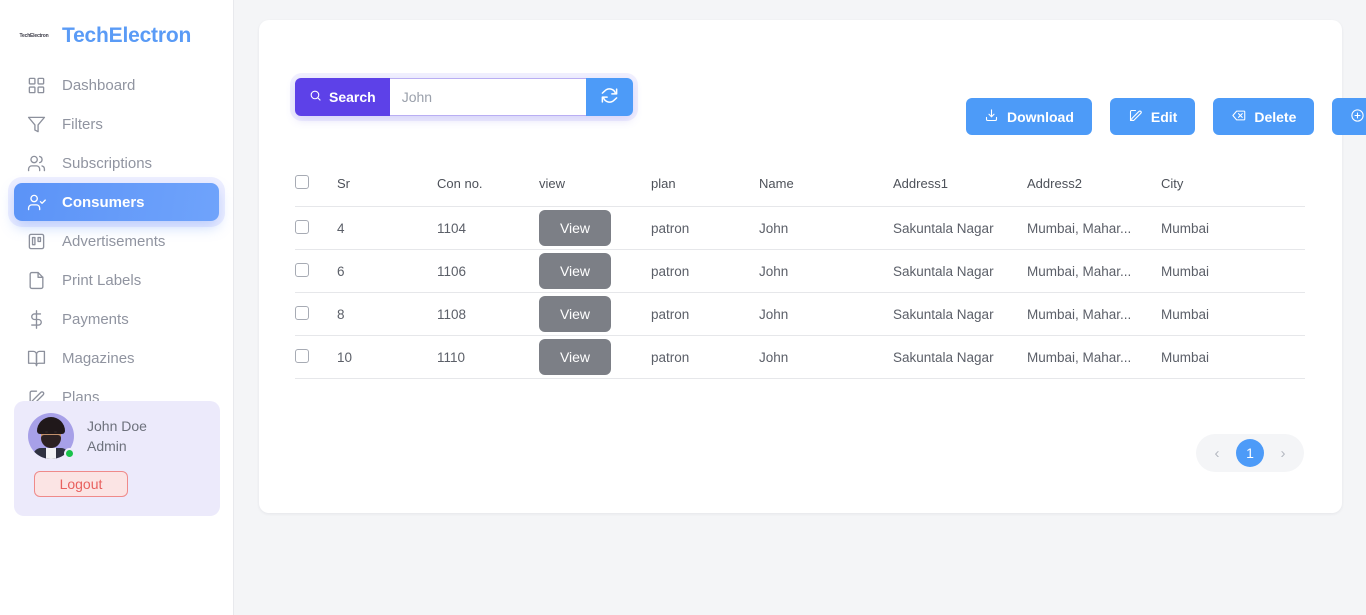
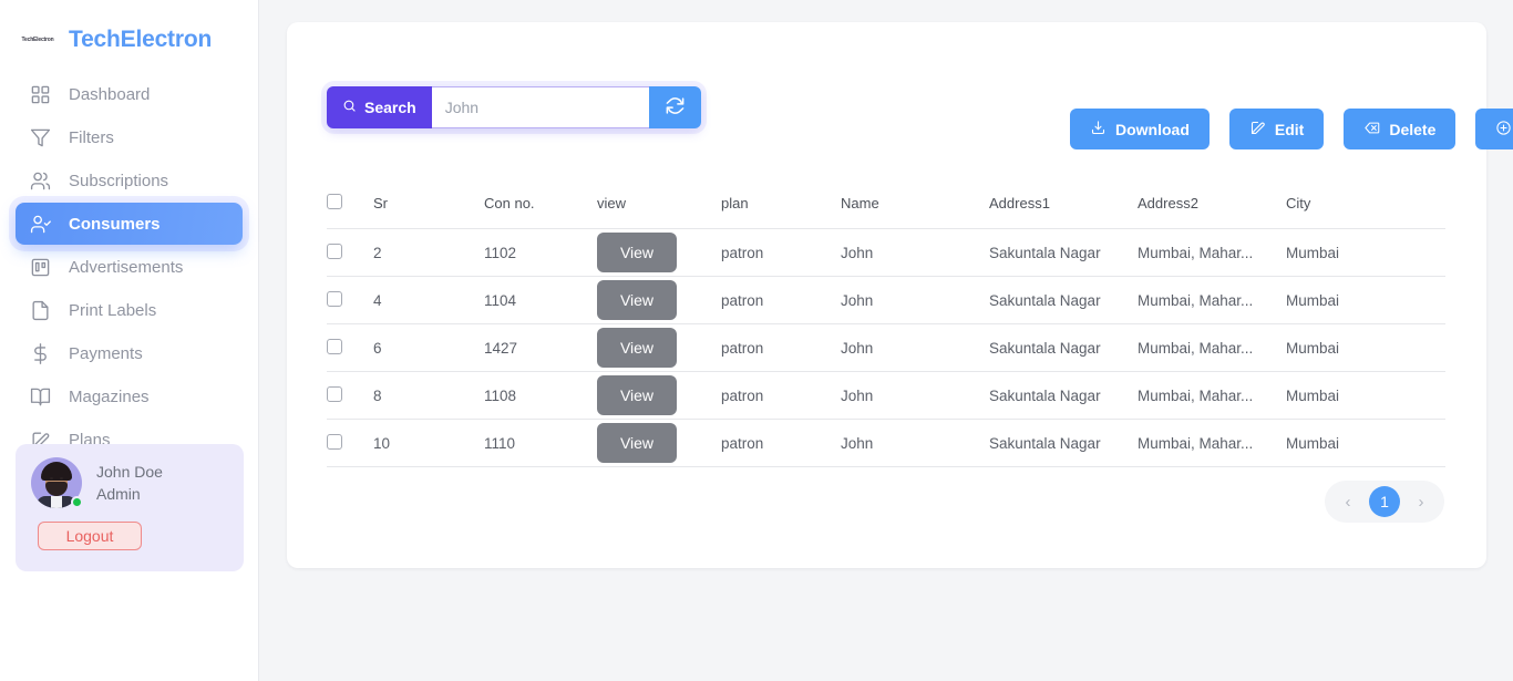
  TechElectron
  Dashboard
  Filters
  Subscriptions
  Consumers
  Advertisements
  Print Labels
  Payments
  Magazines
  Plans
  John Doe
  Admin
  Logout
  Search
  John
  Download
  Edit
  Delete
  	Sr	Con no.	view	plan	Name	Address1	Address2	City
+ 	2	1102	View	patron	John	Sakuntala Nagar	Mumbai, Mahar...	Mumbai
  	4	1104	View	patron	John	Sakuntala Nagar	Mumbai, Mahar...	Mumbai
- 	6	1106	View	patron	John	Sakuntala Nagar	Mumbai, Mahar...	Mumbai
+ 	6	1427	View	patron	John	Sakuntala Nagar	Mumbai, Mahar...	Mumbai
  	8	1108	View	patron	John	Sakuntala Nagar	Mumbai, Mahar...	Mumbai
  	10	1110	View	patron	John	Sakuntala Nagar	Mumbai, Mahar...	Mumbai
  ‹
  1
  ›
